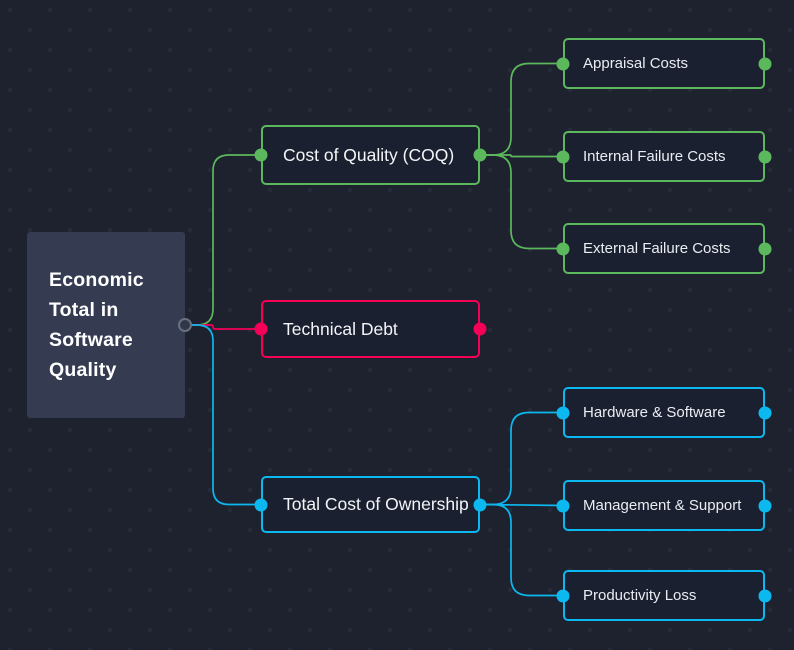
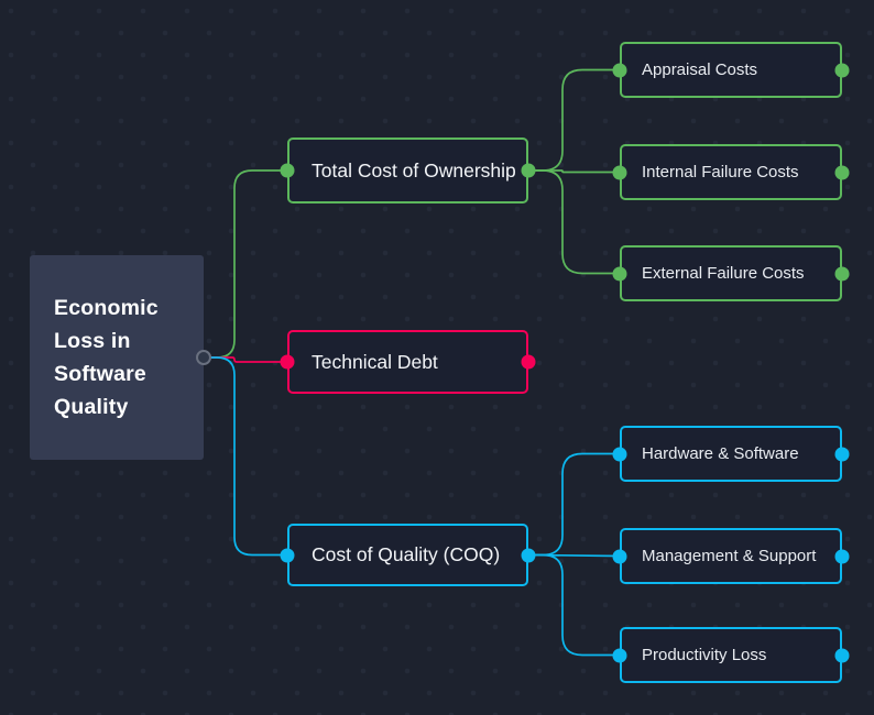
- Economic Total in Software Quality
+ Economic Loss in Software Quality
- Cost of Quality (COQ)
+ Total Cost of Ownership
  Appraisal Costs
  Internal Failure Costs
  External Failure Costs
  Technical Debt
- Total Cost of Ownership
+ Cost of Quality (COQ)
  Hardware & Software
  Management & Support
  Productivity Loss
